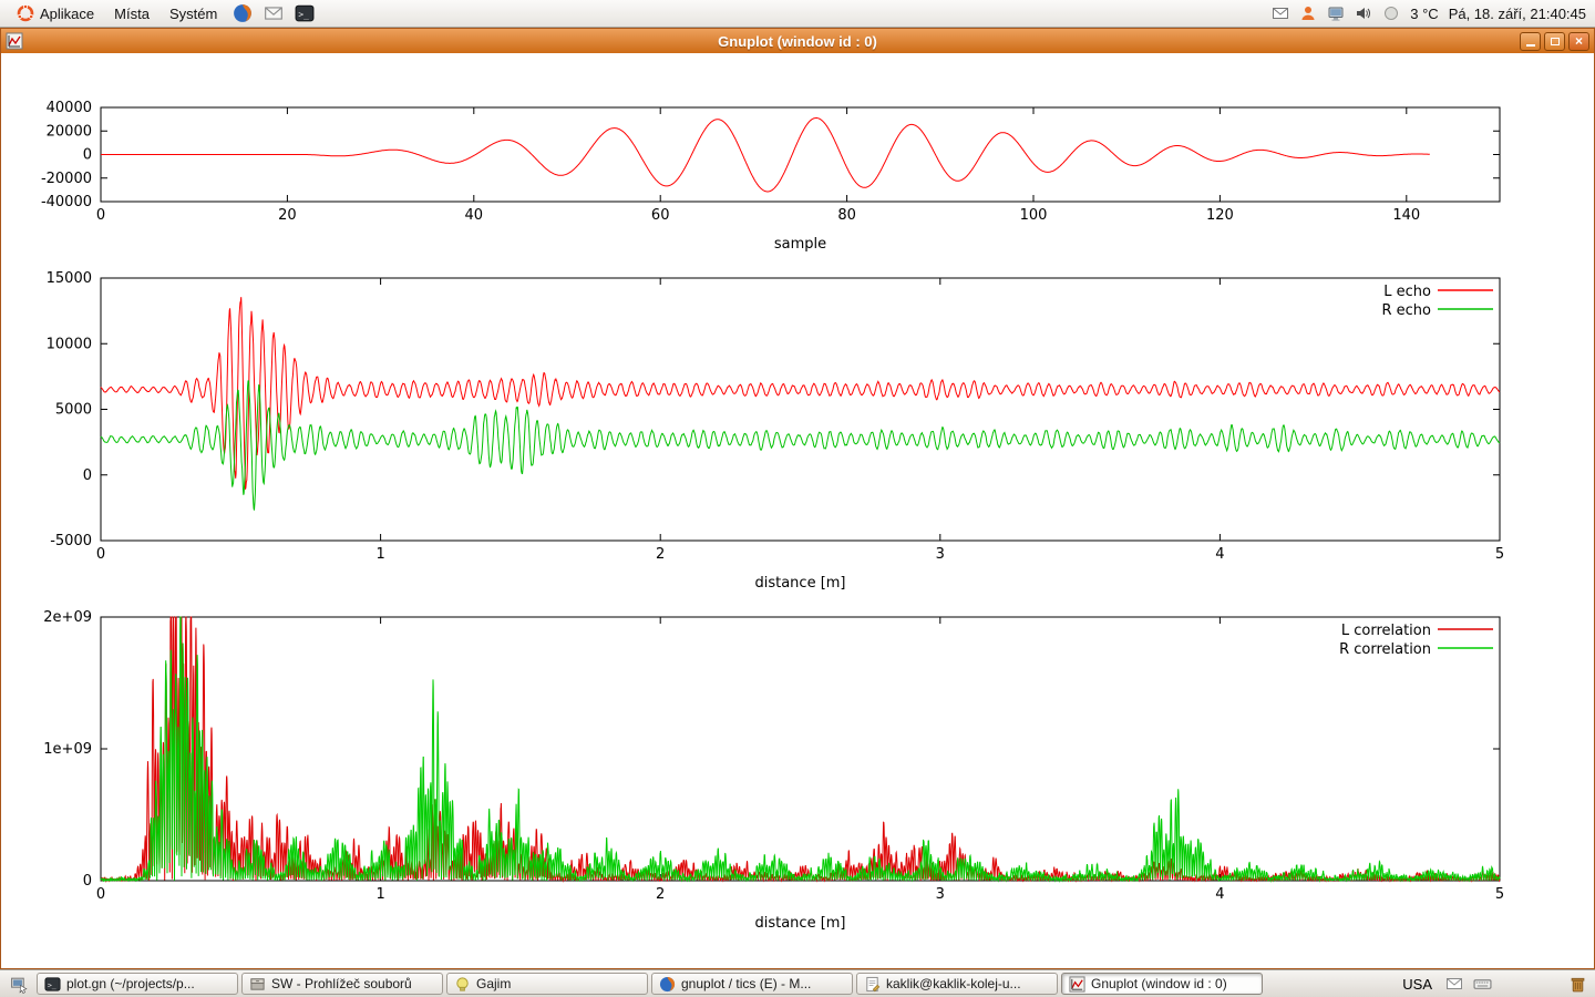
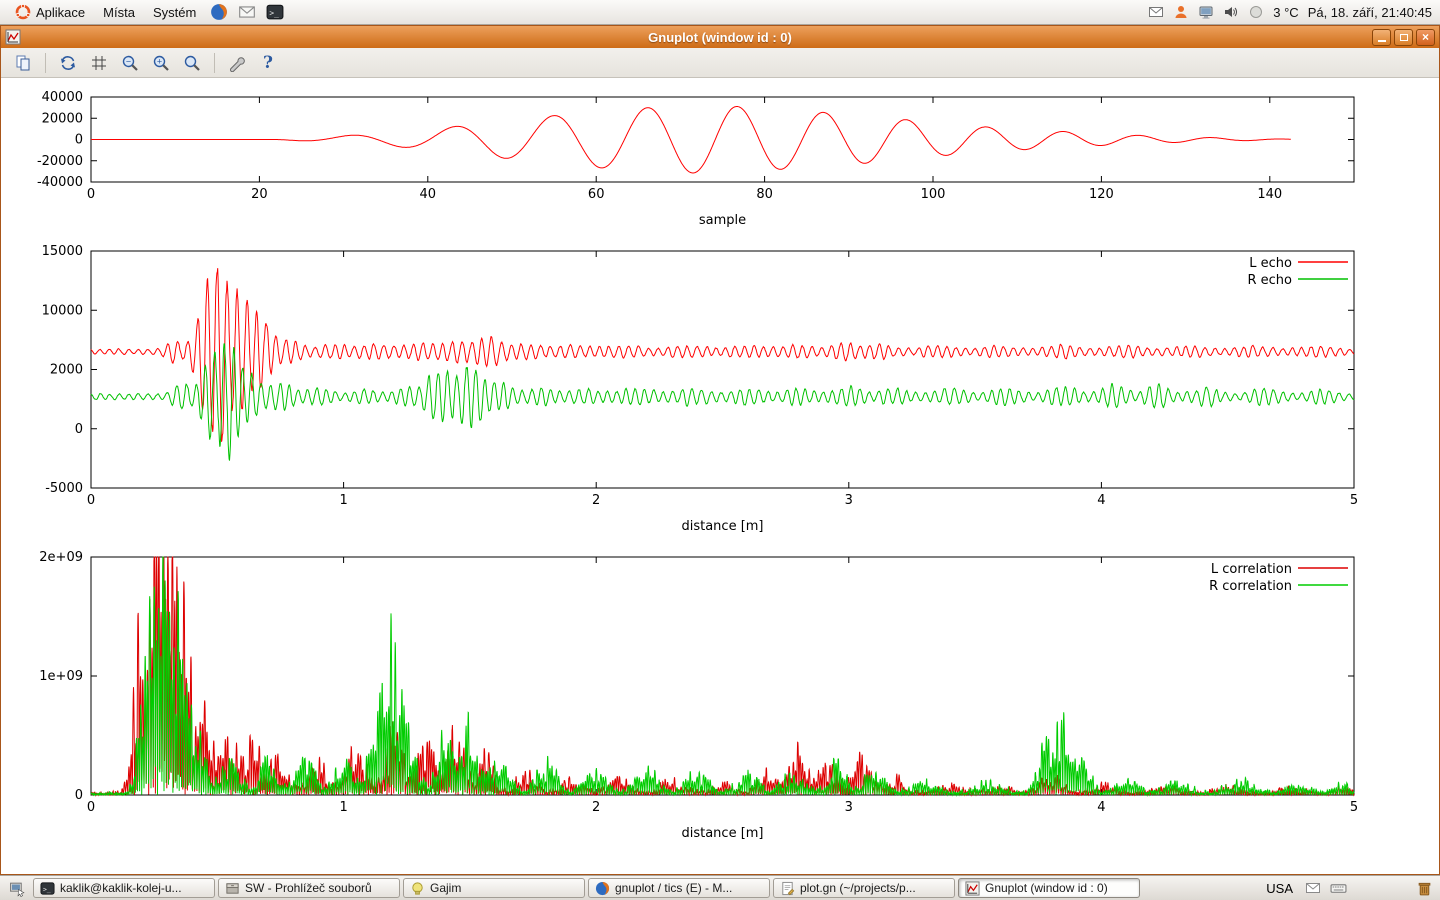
  Aplikace
  Místa
  Systém
  >_
  3 °C
  Pá, 18. září, 21:40:45
  Gnuplot (window id : 0)
  ×
+ −
+ +
+ ?
  0
  20
  40
  60
  80
  100
  120
  140
  -40000
  -20000
  0
  20000
  40000
  sample
  0
  1
  2
  3
  4
  5
  -5000
  0
- 5000
+ 2000
  10000
  15000
  distance [m]
  L echo
  R echo
  0
  1
  2
  3
  4
  5
  0
  1e+09
  2e+09
  distance [m]
  L correlation
  R correlation
  >_
- plot.gn (~/projects/p...
+ kaklik@kaklik-kolej-u...
  SW - Prohlížeč souborů
  Gajim
  gnuplot / tics (E) - M...
- kaklik@kaklik-kolej-u...
+ plot.gn (~/projects/p...
  Gnuplot (window id : 0)
  USA
